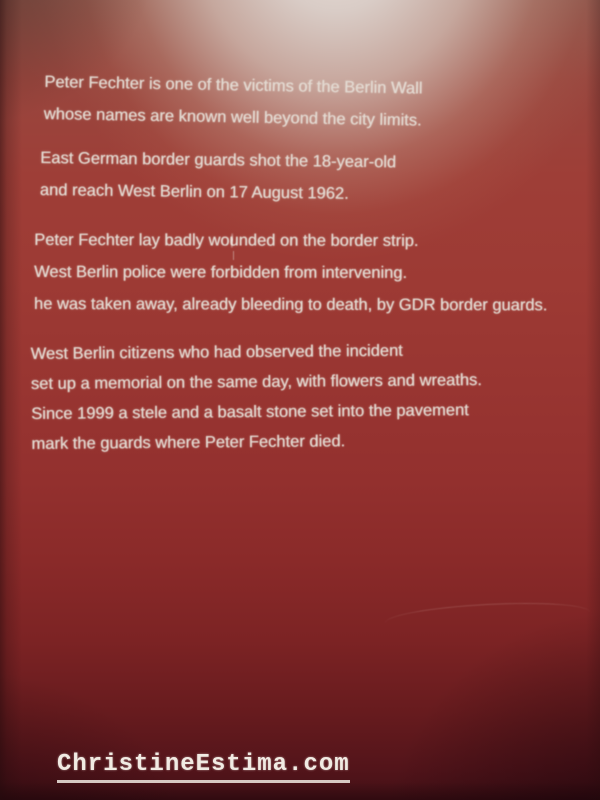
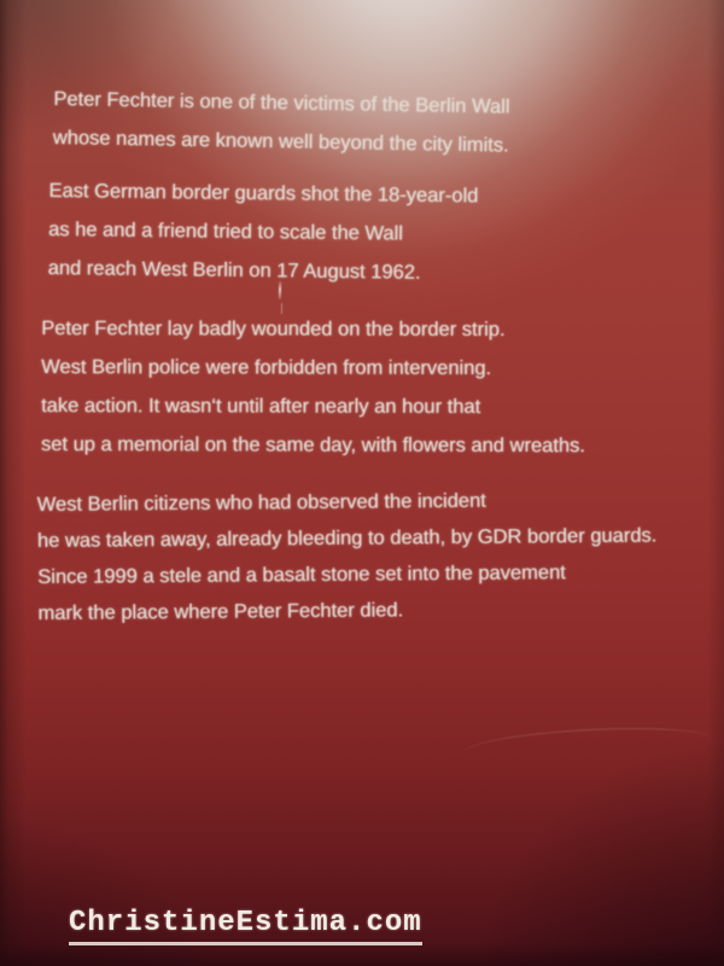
  Peter Fechter is one of the victims of the Berlin Wall
  whose names are known well beyond the city limits.
  East German border guards shot the 18-year-old
+ as he and a friend tried to scale the Wall
  and reach West Berlin on 17 August 1962.
  Peter Fechter lay badly wounded on the border strip.
  West Berlin police were forbidden from intervening.
+ take action. It wasn‘t until after nearly an hour that
- he was taken away, already bleeding to death, by GDR border guards.
+ set up a memorial on the same day, with flowers and wreaths.
  West Berlin citizens who had observed the incident
- set up a memorial on the same day, with flowers and wreaths.
+ he was taken away, already bleeding to death, by GDR border guards.
  Since 1999 a stele and a basalt stone set into the pavement
- mark the guards where Peter Fechter died.
+ mark the place where Peter Fechter died.
  ChristineEstima.com
